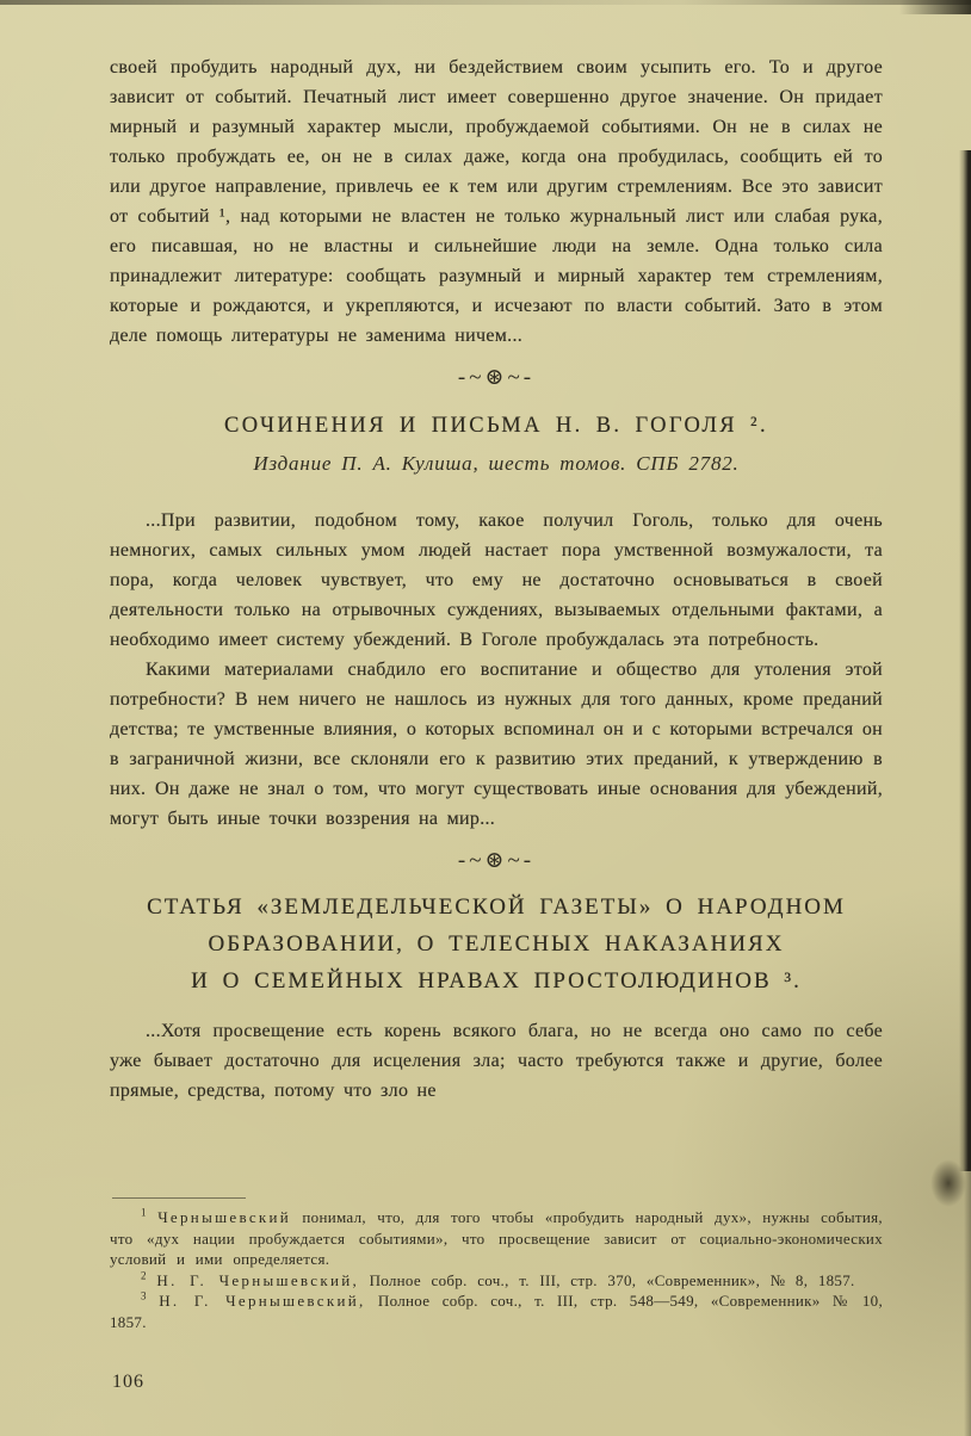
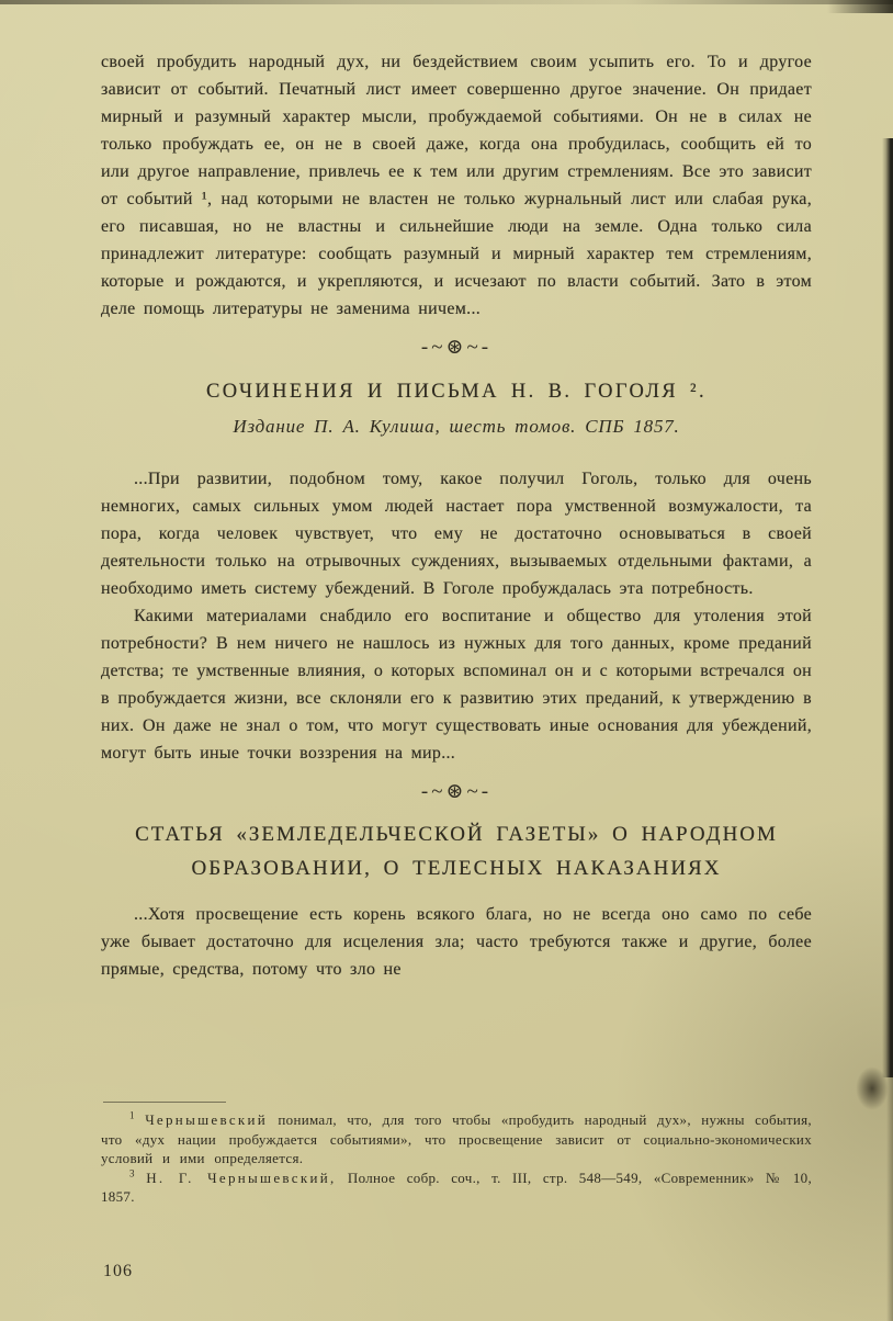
- своей пробудить народный дух, ни бездействием своим усыпить его. То и другое зависит от событий. Печатный лист имеет совершенно другое значение. Он придает мирный и разумный характер мысли, пробуждаемой событиями. Он не в силах не только пробуждать ее, он не в силах даже, когда она пробудилась, сообщить ей то или другое направление, привлечь ее к тем или другим стремлениям. Все это зависит от событий ¹, над которыми не властен не только журнальный лист или слабая рука, его писавшая, но не властны и сильнейшие люди на земле. Одна только сила принадлежит литературе: сообщать разумный и мирный характер тем стремлениям, которые и рождаются, и укрепляются, и исчезают по власти событий. Зато в этом деле помощь литературы не заменима ничем...
+ своей пробудить народный дух, ни бездействием своим усыпить его. То и другое зависит от событий. Печатный лист имеет совершенно другое значение. Он придает мирный и разумный характер мысли, пробуждаемой событиями. Он не в силах не только пробуждать ее, он не в своей даже, когда она пробудилась, сообщить ей то или другое направление, привлечь ее к тем или другим стремлениям. Все это зависит от событий ¹, над которыми не властен не только журнальный лист или слабая рука, его писавшая, но не властны и сильнейшие люди на земле. Одна только сила принадлежит литературе: сообщать разумный и мирный характер тем стремлениям, которые и рождаются, и укрепляются, и исчезают по власти событий. Зато в этом деле помощь литературы не заменима ничем...
  -~⊛~-
  СОЧИНЕНИЯ И ПИСЬМА Н. В. ГОГОЛЯ ².
- Издание П. А. Кулиша, шесть томов. СПБ 2782.
+ Издание П. А. Кулиша, шесть томов. СПБ 1857.
- ...При развитии, подобном тому, какое получил Гоголь, только для очень немногих, самых сильных умом людей настает пора умственной возмужалости, та пора, когда человек чувствует, что ему не достаточно основываться в своей деятельности только на отрывочных суждениях, вызываемых отдельными фактами, а необходимо имеет систему убеждений. В Гоголе пробуждалась эта потребность.
+ ...При развитии, подобном тому, какое получил Гоголь, только для очень немногих, самых сильных умом людей настает пора умственной возмужалости, та пора, когда человек чувствует, что ему не достаточно основываться в своей деятельности только на отрывочных суждениях, вызываемых отдельными фактами, а необходимо иметь систему убеждений. В Гоголе пробуждалась эта потребность.
- Какими материалами снабдило его воспитание и общество для утоления этой потребности? В нем ничего не нашлось из нужных для того данных, кроме преданий детства; те умственные влияния, о которых вспоминал он и с которыми встречался он в заграничной жизни, все склоняли его к развитию этих преданий, к утверждению в них. Он даже не знал о том, что могут существовать иные основания для убеждений, могут быть иные точки воззрения на мир...
+ Какими материалами снабдило его воспитание и общество для утоления этой потребности? В нем ничего не нашлось из нужных для того данных, кроме преданий детства; те умственные влияния, о которых вспоминал он и с которыми встречался он в пробуждается жизни, все склоняли его к развитию этих преданий, к утверждению в них. Он даже не знал о том, что могут существовать иные основания для убеждений, могут быть иные точки воззрения на мир...
  -~⊛~-
  СТАТЬЯ «ЗЕМЛЕДЕЛЬЧЕСКОЙ ГАЗЕТЫ» О НАРОДНОМ
  ОБРАЗОВАНИИ, О ТЕЛЕСНЫХ НАКАЗАНИЯХ
- И О СЕМЕЙНЫХ НРАВАХ ПРОСТОЛЮДИНОВ ³.
  ...Хотя просвещение есть корень всякого блага, но не всегда оно само по себе уже бывает достаточно для исцеления зла; часто требуются также и другие, более прямые, средства, потому что зло не
  1 Чернышевский понимал, что, для того чтобы «пробудить народный дух», нужны события, что «дух нации пробуждается событиями», что просвещение зависит от социально-экономических условий и ими определяется.
- 2 Н. Г. Чернышевский, Полное собр. соч., т. III, стр. 370, «Современник», № 8, 1857.
  3 Н. Г. Чернышевский, Полное собр. соч., т. III, стр. 548—549, «Современник» № 10, 1857.
  106
